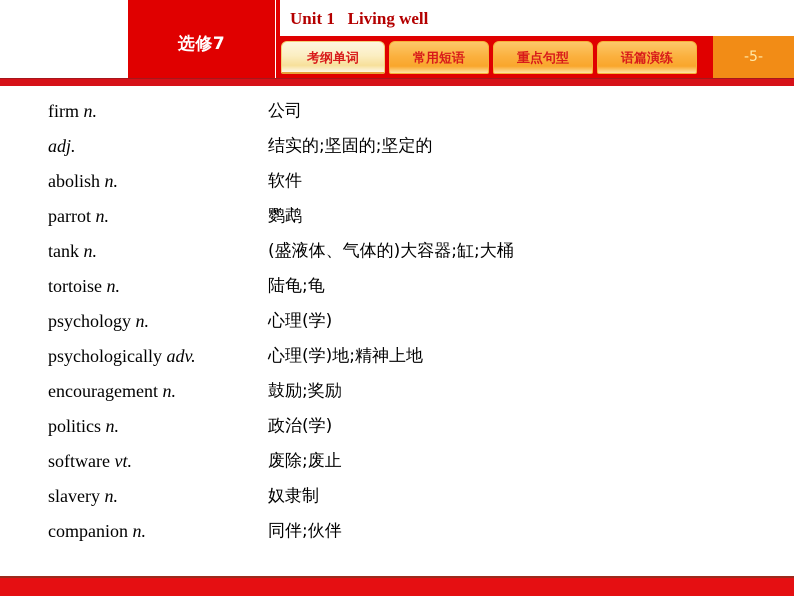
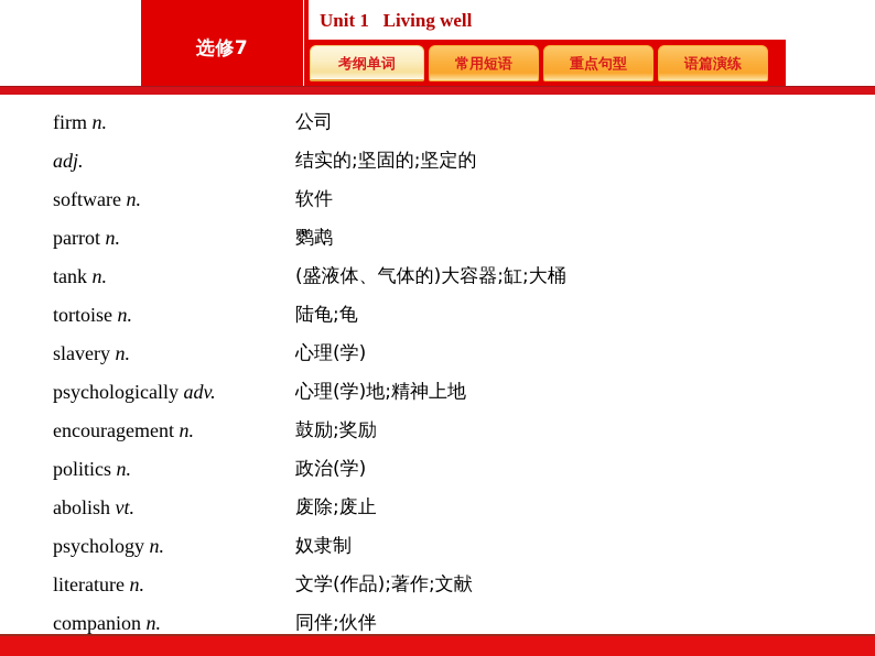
  选修7
  Unit 1 Living well
  考纲单词
  常用短语
  重点句型
  语篇演练
- -5-
  firm n.
  公司
  adj.
  结实的;坚固的;坚定的
- abolish n.
+ software n.
  软件
  parrot n.
  鹦鹉
  tank n.
  (盛液体、气体的)大容器;缸;大桶
  tortoise n.
  陆龟;龟
- psychology n.
+ slavery n.
  心理(学)
  psychologically adv.
  心理(学)地;精神上地
  encouragement n.
  鼓励;奖励
  politics n.
  政治(学)
- software vt.
+ abolish vt.
  废除;废止
- slavery n.
+ psychology n.
  奴隶制
+ literature n.
+ 文学(作品);著作;文献
  companion n.
  同伴;伙伴
